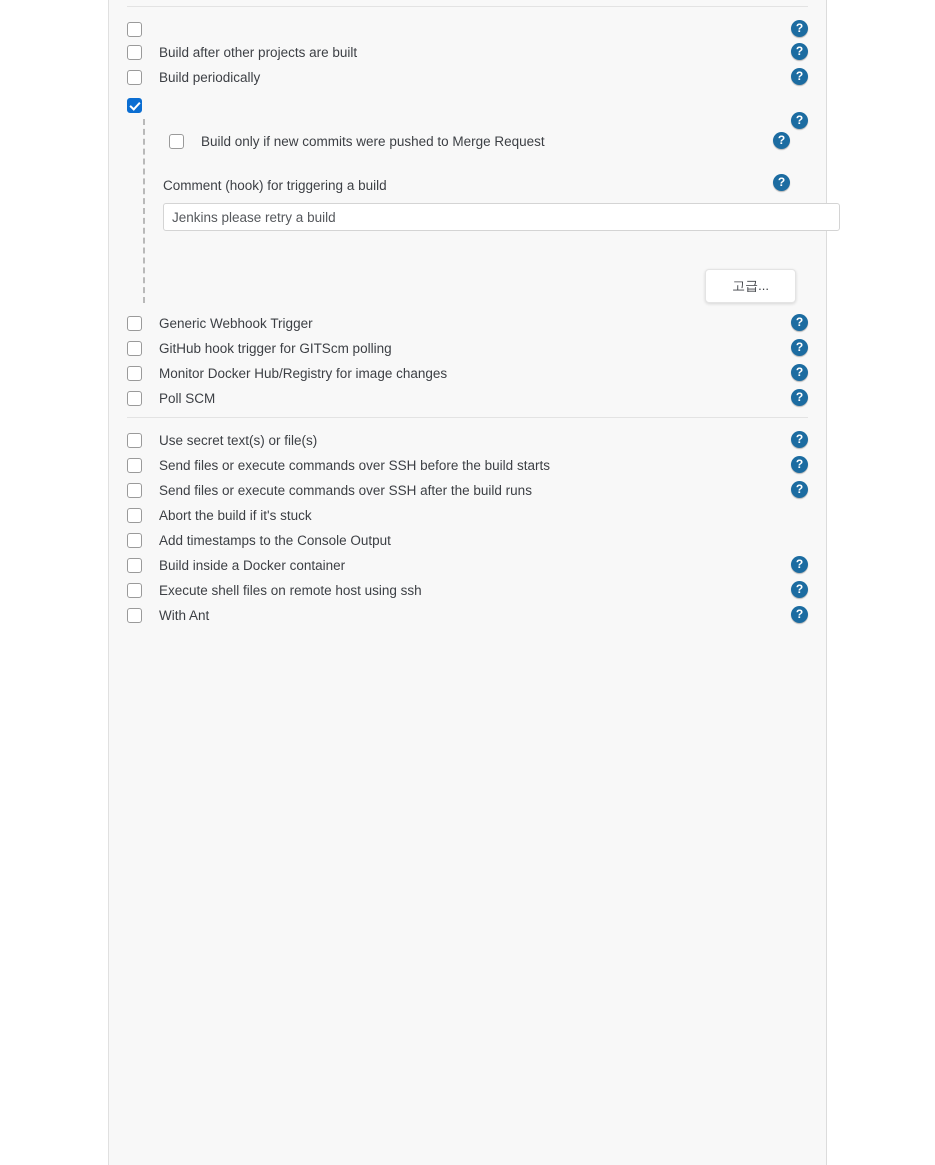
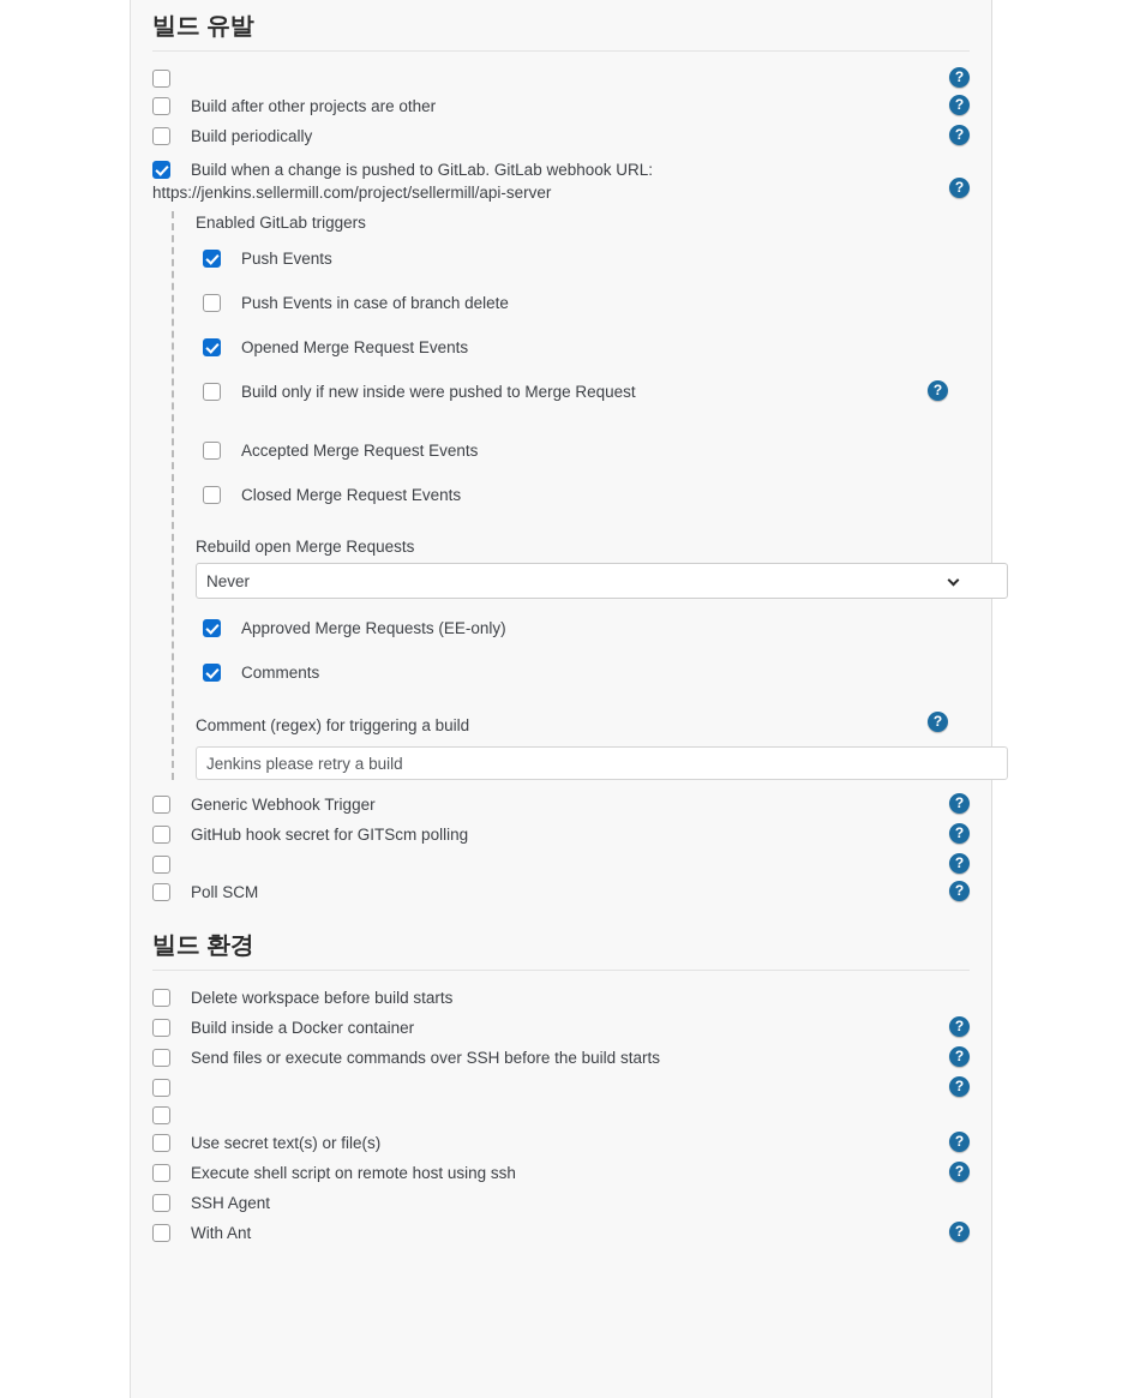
+ 빌드 유발
  ?
- Build after other projects are built
+ Build after other projects are other
  ?
  Build periodically
  ?
+ Build when a change is pushed to GitLab. GitLab webhook URL:
  ?
+ https://jenkins.sellermill.com/project/sellermill/api-server
+ Enabled GitLab triggers
+ Push Events
+ Push Events in case of branch delete
+ Opened Merge Request Events
- Build only if new commits were pushed to Merge Request
+ Build only if new inside were pushed to Merge Request
  ?
+ Accepted Merge Request Events
+ Closed Merge Request Events
+ Rebuild open Merge Requests
+ Never
+ Approved Merge Requests (EE-only)
+ Comments
- Comment (hook) for triggering a build
+ Comment (regex) for triggering a build
  ?
  Jenkins please retry a build
- 고급...
  Generic Webhook Trigger
  ?
- GitHub hook trigger for GITScm polling
+ GitHub hook secret for GITScm polling
  ?
- Monitor Docker Hub/Registry for image changes
  ?
  Poll SCM
  ?
+ 빌드 환경
+ Delete workspace before build starts
- Use secret text(s) or file(s)
+ Build inside a Docker container
  ?
  Send files or execute commands over SSH before the build starts
  ?
- Send files or execute commands over SSH after the build runs
  ?
- Abort the build if it's stuck
- Add timestamps to the Console Output
- Build inside a Docker container
+ Use secret text(s) or file(s)
  ?
- Execute shell files on remote host using ssh
+ Execute shell script on remote host using ssh
  ?
+ SSH Agent
  With Ant
  ?
